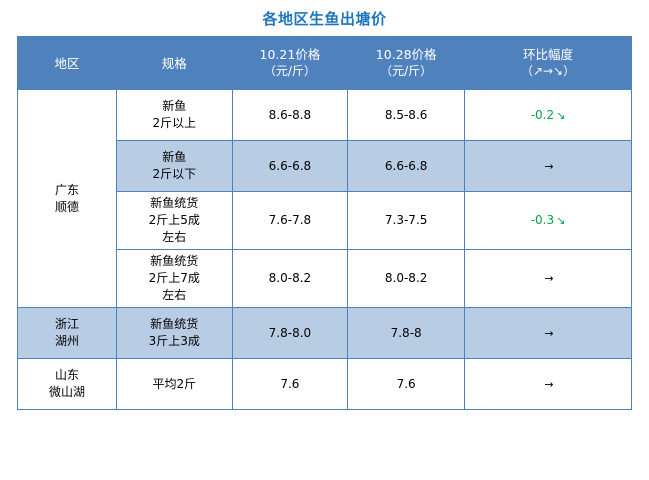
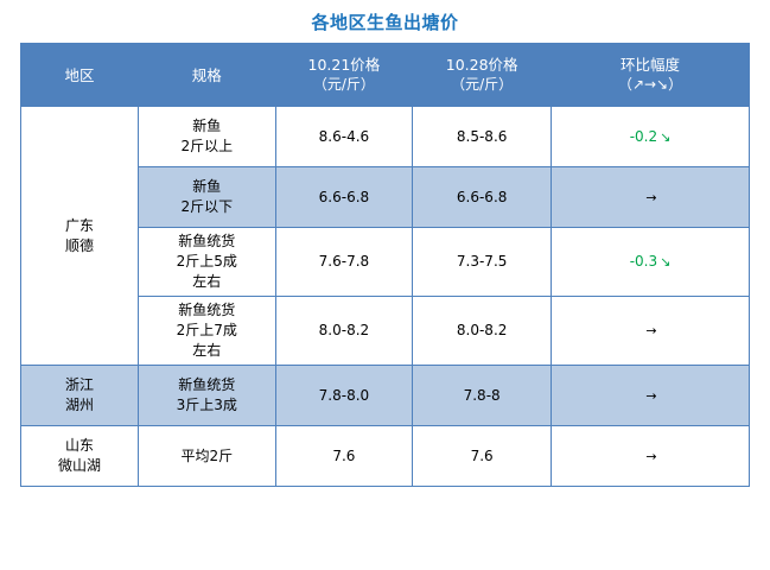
  各地区生鱼出塘价
  地区	规格	10.21价格 （元/斤）	10.28价格 （元/斤）	环比幅度 （↗→↘）
- 广东顺德	新鱼2斤以上	8.6-8.8	8.5-8.6	-0.2 ↘
+ 广东顺德	新鱼2斤以上	8.6-4.6	8.5-8.6	-0.2 ↘
  新鱼2斤以下	6.6-6.8	6.6-6.8	→
  新鱼统货2斤上5成左右	7.6-7.8	7.3-7.5	-0.3 ↘
  新鱼统货2斤上7成左右	8.0-8.2	8.0-8.2	→
  浙江湖州	新鱼统货3斤上3成	7.8-8.0	7.8-8	→
  山东微山湖	平均2斤	7.6	7.6	→
